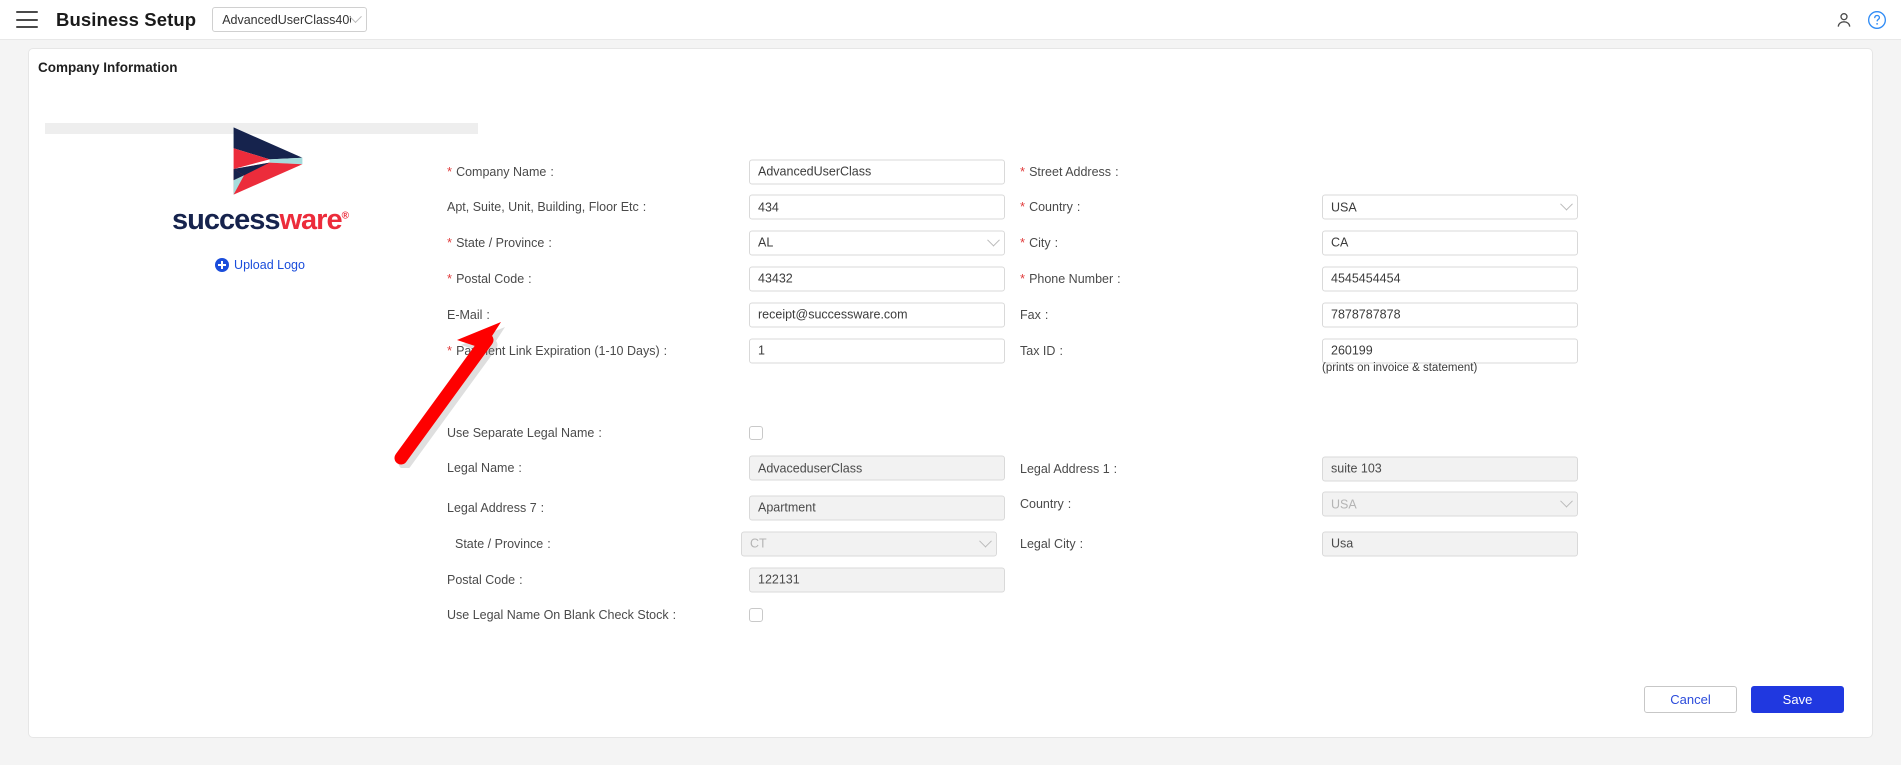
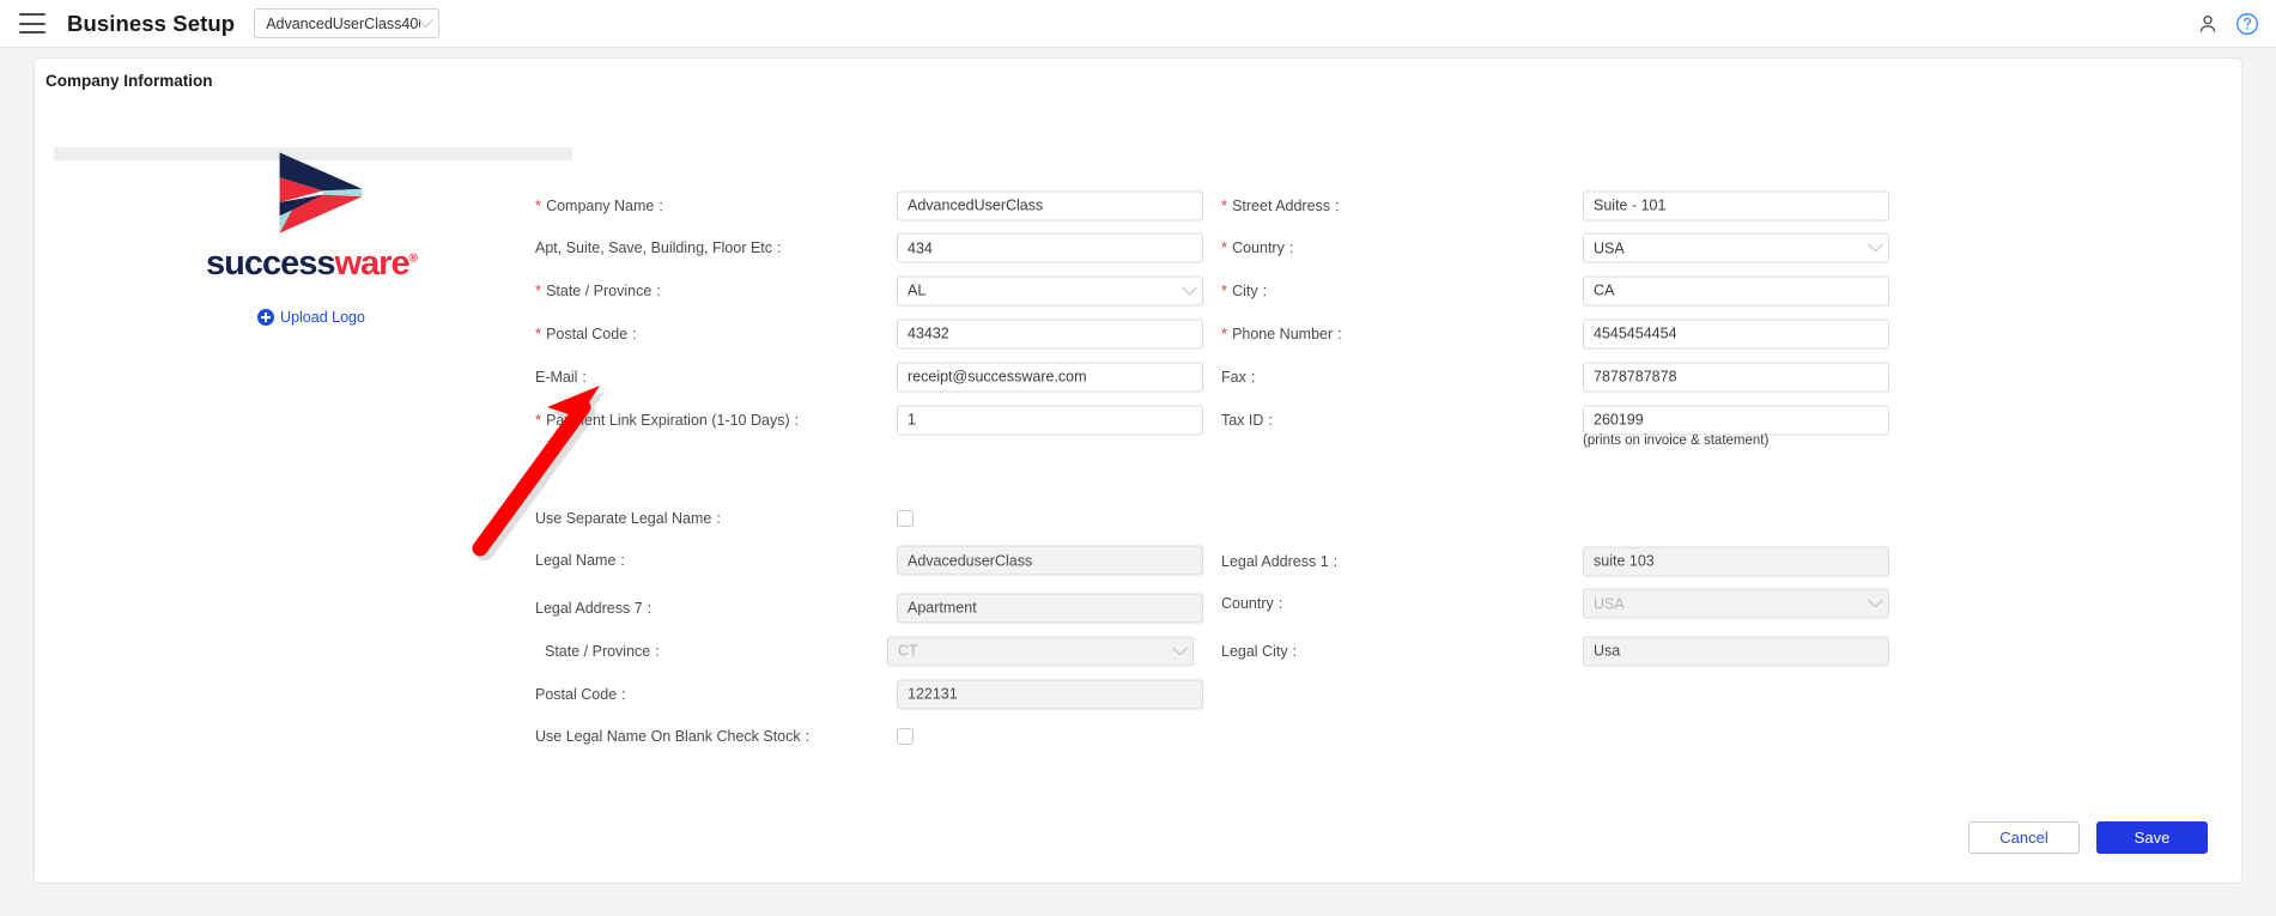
  Business Setup
  AdvancedUserClass40
  Company Information
  successware®
  Upload Logo
  *
  Company Name
  :
  AdvancedUserClass
- Apt, Suite, Unit, Building, Floor Etc
+ Apt, Suite, Save, Building, Floor Etc
  :
  434
  *
  State / Province
  :
  AL
  *
  Postal Code
  :
  43432
  E-Mail
  :
  receipt@successware.com
  *
  Paent Link Expiration (1-10 Days)
  :
  1
  *
  Street Address
  :
+ Suite - 101
  *
  Country
  :
  USA
  *
  City
  :
  CA
  *
  Phone Number
  :
  4545454454
  Fax
  :
  7878787878
  Tax ID
  :
  260199
  (prints on invoice & statement)
  Use Separate Legal Name
  :
  Legal Name
  :
  AdvaceduserClass
  Legal Address 7
  :
  Apartment
  State / Province
  :
  CT
  Postal Code
  :
  122131
  Use Legal Name On Blank Check Stock
  :
  Legal Address 1
  :
  suite 103
  Country
  :
  USA
  Legal City
  :
  Usa
  Cancel
  Save
